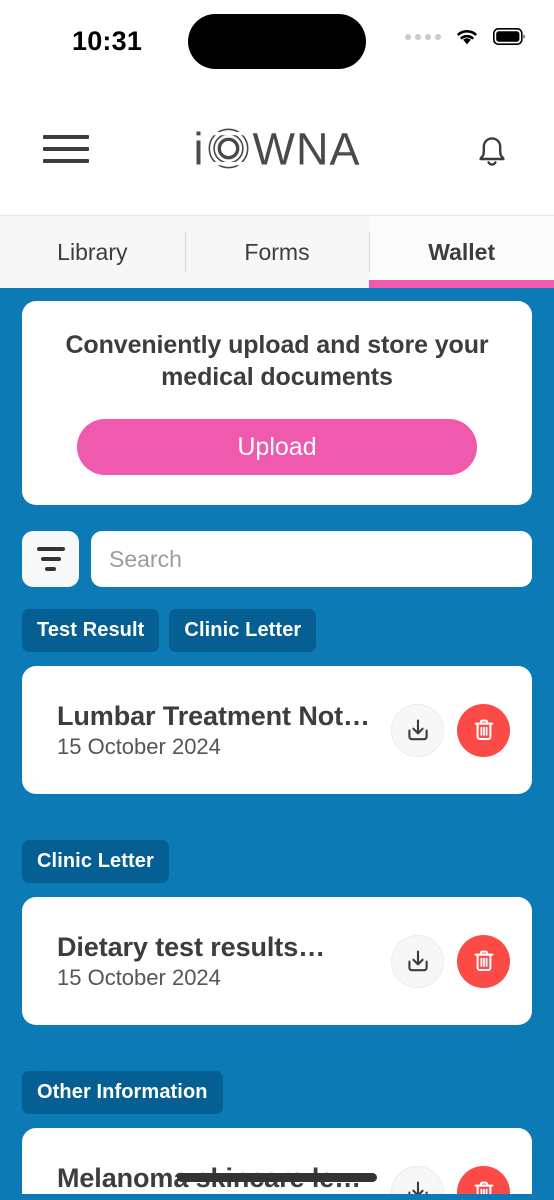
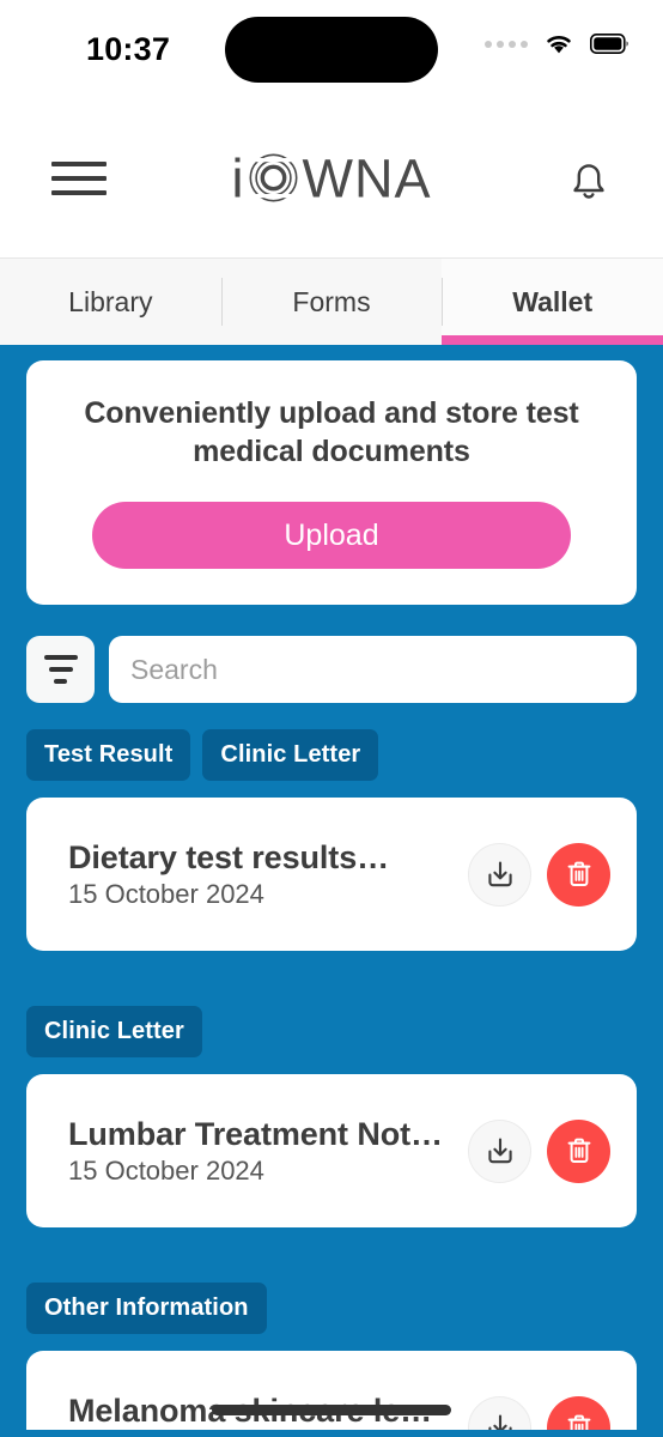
- 10:31
+ 10:37
  i
  WNA
  Library
  Forms
  Wallet
- Conveniently upload and store your medical documents
+ Conveniently upload and store test medical documents
  Upload
  Search
  Test Result
  Clinic Letter
- Lumbar Treatment Not…
+ Dietary test results…
  15 October 2024
  Clinic Letter
- Dietary test results…
+ Lumbar Treatment Not…
  15 October 2024
  Other Information
